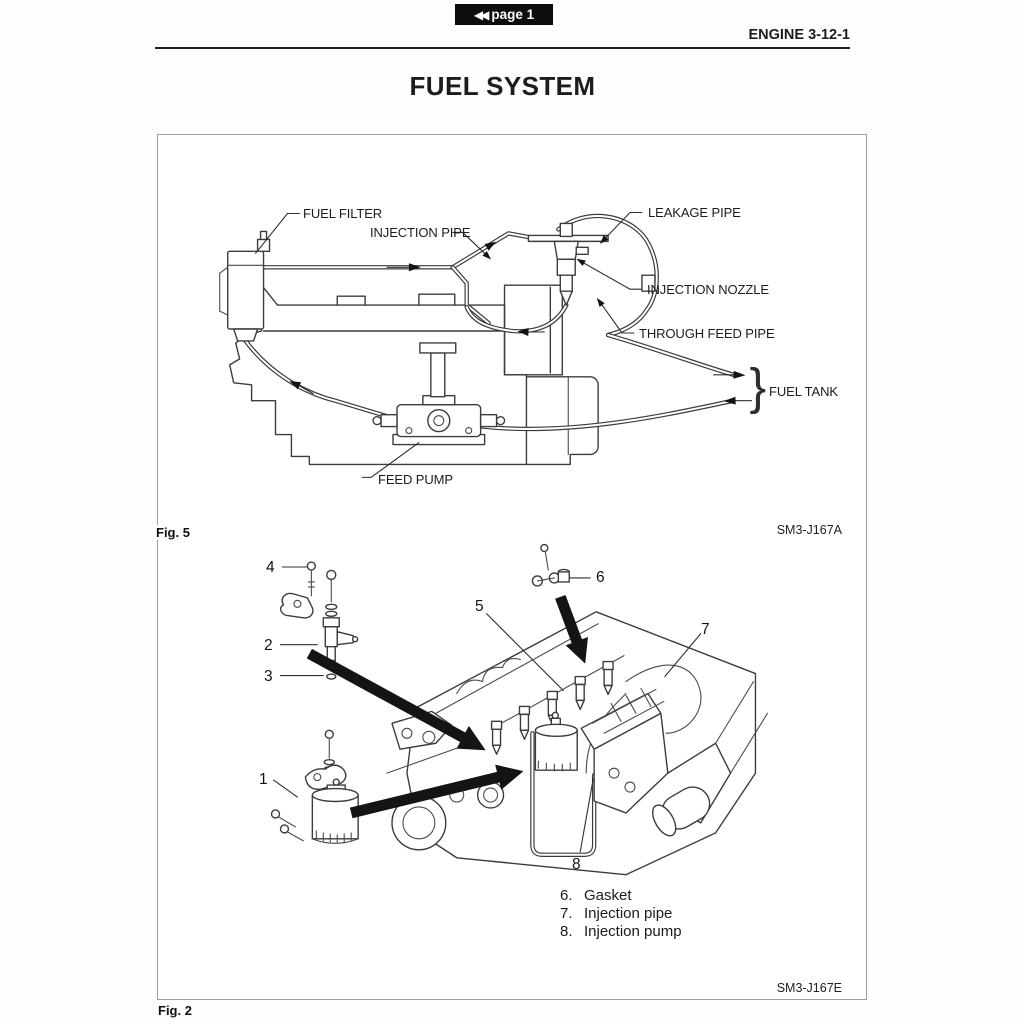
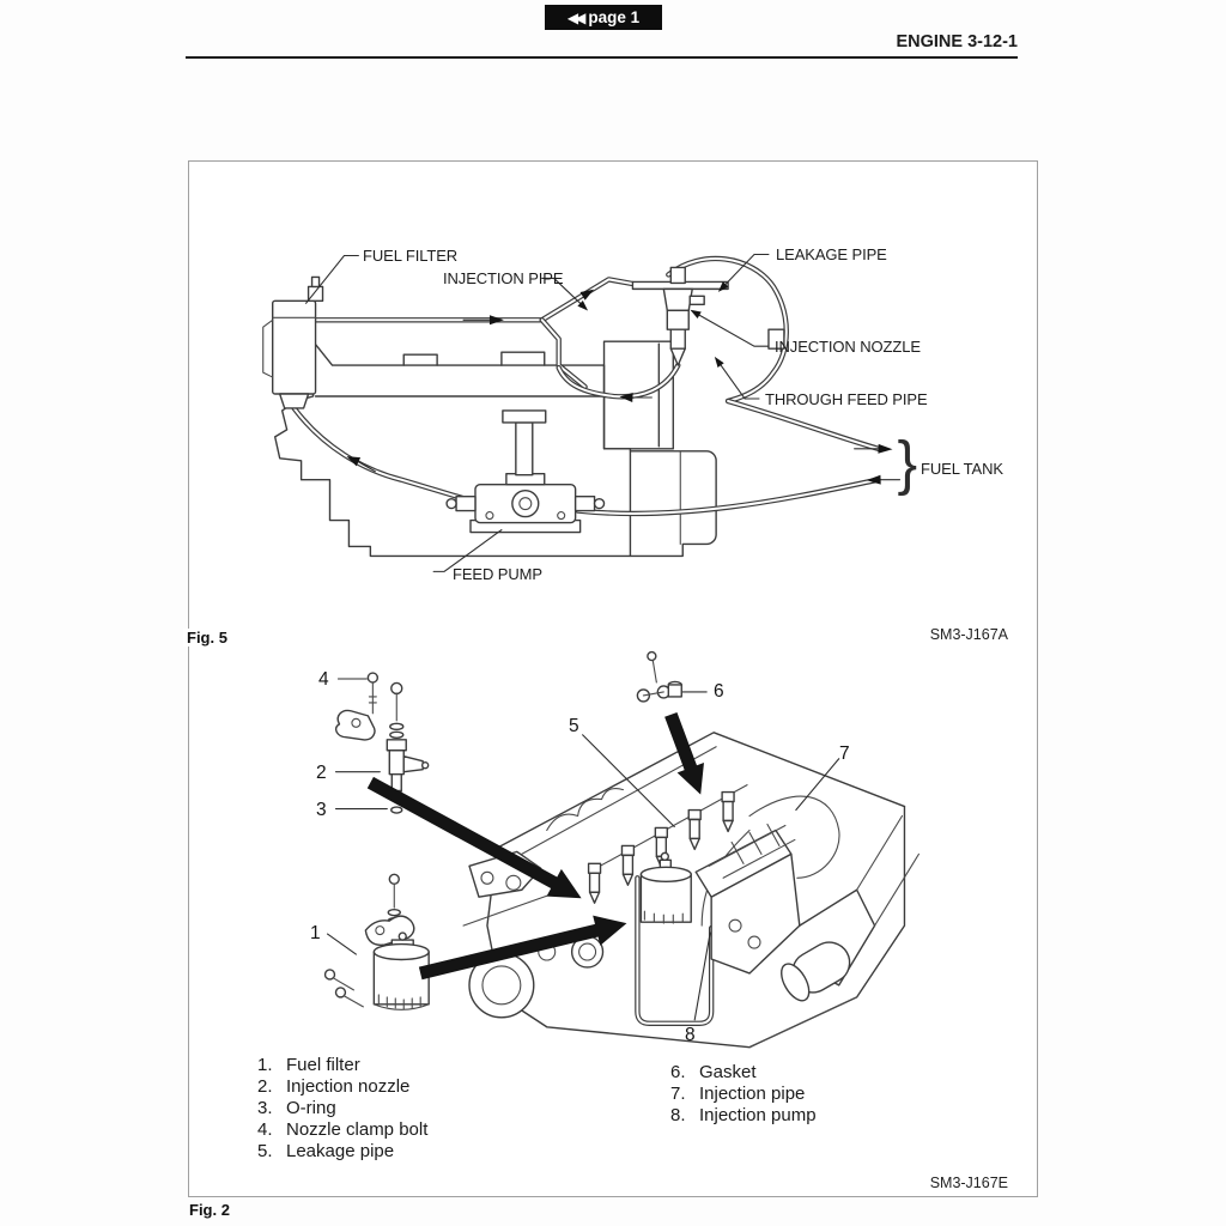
  ◀◀
  page 1
  ENGINE 3-12-1
- FUEL SYSTEM
  }
  FUEL FILTER
  INJECTION PIPE
  LEAKAGE PIPE
  INJECTION NOZZLE
  THROUGH FEED PIPE
  FUEL TANK
  FEED PUMP
  Fig. 5
  SM3-J167A
  4
  2
  3
  6
  5
  7
  1
  8
+ 1.
+ Fuel filter
+ 2.
+ Injection nozzle
+ 3.
+ O-ring
+ 4.
+ Nozzle clamp bolt
+ 5.
+ Leakage pipe
  6.
  Gasket
  7.
  Injection pipe
  8.
  Injection pump
  SM3-J167E
  Fig. 2
